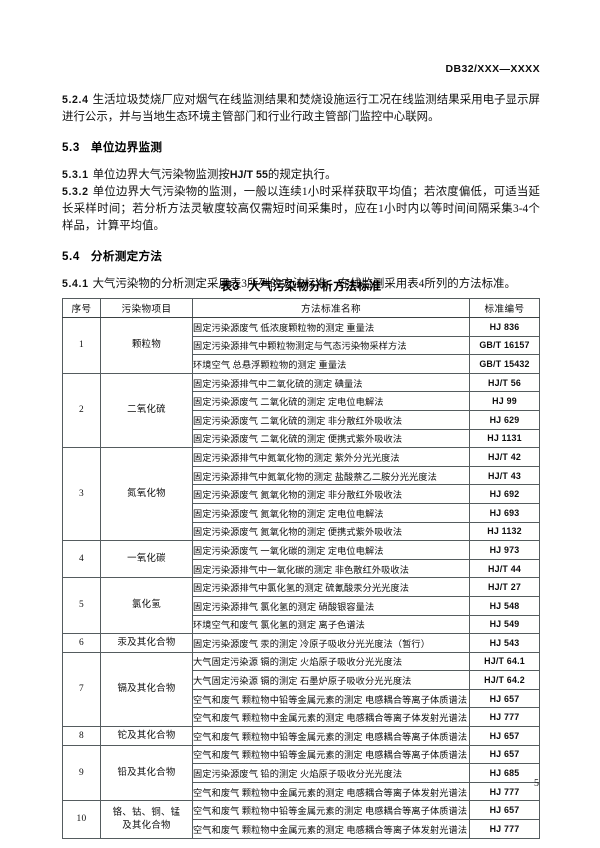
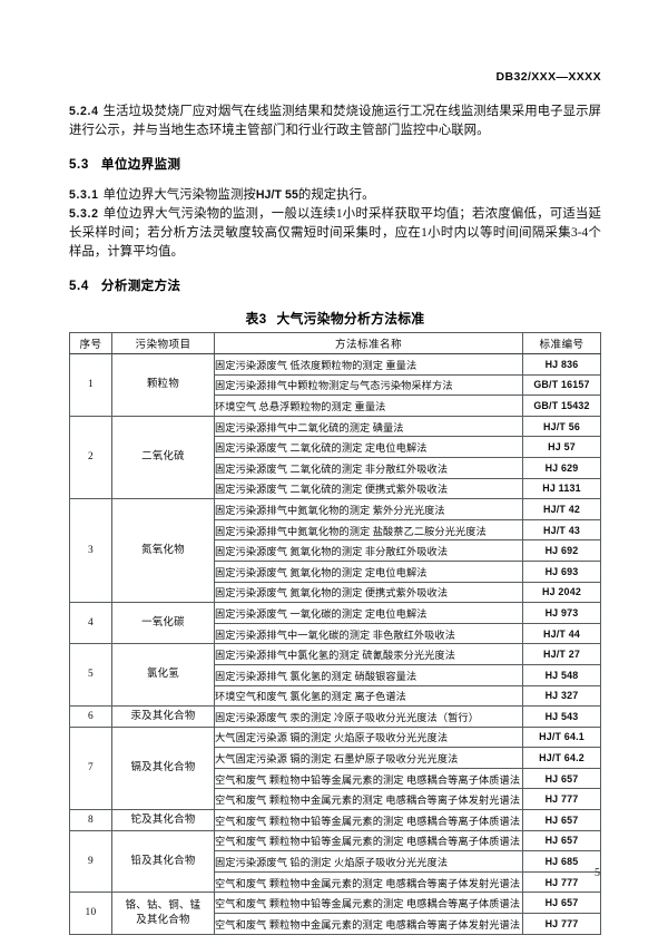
  DB32/XXX—XXXX
  5.2.4 生活垃圾焚烧厂应对烟气在线监测结果和焚烧设施运行工况在线监测结果采用电子显示屏进行公示，并与当地生态环境主管部门和行业行政主管部门监控中心联网。
  5.3 单位边界监测
  5.3.1 单位边界大气污染物监测按HJ/T 55的规定执行。
  5.3.2 单位边界大气污染物的监测，一般以连续1小时采样获取平均值；若浓度偏低，可适当延长采样时间；若分析方法灵敏度较高仅需短时间采集时，应在1小时内以等时间间隔采集3-4个样品，计算平均值。
  5.4 分析测定方法
- 5.4.1 大气污染物的分析测定采用表3所列的方法标准，在线监测采用表4所列的方法标准。
  表3 大气污染物分析方法标准
  序号	污染物项目	方法标准名称	标准编号
  1	颗粒物	固定污染源废气 低浓度颗粒物的测定 重量法	HJ 836
  固定污染源排气中颗粒物测定与气态污染物采样方法	GB/T 16157
  环境空气 总悬浮颗粒物的测定 重量法	GB/T 15432
  2	二氧化硫	固定污染源排气中二氧化硫的测定 碘量法	HJ/T 56
- 固定污染源废气 二氧化硫的测定 定电位电解法	HJ 99
+ 固定污染源废气 二氧化硫的测定 定电位电解法	HJ 57
  固定污染源废气 二氧化硫的测定 非分散红外吸收法	HJ 629
  固定污染源废气 二氧化硫的测定 便携式紫外吸收法	HJ 1131
  3	氮氧化物	固定污染源排气中氮氧化物的测定 紫外分光光度法	HJ/T 42
  固定污染源排气中氮氧化物的测定 盐酸萘乙二胺分光光度法	HJ/T 43
  固定污染源废气 氮氧化物的测定 非分散红外吸收法	HJ 692
  固定污染源废气 氮氧化物的测定 定电位电解法	HJ 693
- 固定污染源废气 氮氧化物的测定 便携式紫外吸收法	HJ 1132
+ 固定污染源废气 氮氧化物的测定 便携式紫外吸收法	HJ 2042
  4	一氧化碳	固定污染源废气 一氧化碳的测定 定电位电解法	HJ 973
  固定污染源排气中一氧化碳的测定 非色散红外吸收法	HJ/T 44
  5	氯化氢	固定污染源排气中氯化氢的测定 硫氰酸汞分光光度法	HJ/T 27
  固定污染源排气 氯化氢的测定 硝酸银容量法	HJ 548
- 环境空气和废气 氯化氢的测定 离子色谱法	HJ 549
+ 环境空气和废气 氯化氢的测定 离子色谱法	HJ 327
  6	汞及其化合物	固定污染源废气 汞的测定 冷原子吸收分光光度法（暂行）	HJ 543
  7	镉及其化合物	大气固定污染源 镉的测定 火焰原子吸收分光光度法	HJ/T 64.1
  大气固定污染源 镉的测定 石墨炉原子吸收分光光度法	HJ/T 64.2
  空气和废气 颗粒物中铅等金属元素的测定 电感耦合等离子体质谱法	HJ 657
  空气和废气 颗粒物中金属元素的测定 电感耦合等离子体发射光谱法	HJ 777
  8	铊及其化合物	空气和废气 颗粒物中铅等金属元素的测定 电感耦合等离子体质谱法	HJ 657
  9	铅及其化合物	空气和废气 颗粒物中铅等金属元素的测定 电感耦合等离子体质谱法	HJ 657
  固定污染源废气 铅的测定 火焰原子吸收分光光度法	HJ 685
  空气和废气 颗粒物中金属元素的测定 电感耦合等离子体发射光谱法	HJ 777
  10	铬、钴、铜、锰及其化合物	空气和废气 颗粒物中铅等金属元素的测定 电感耦合等离子体质谱法	HJ 657
  空气和废气 颗粒物中金属元素的测定 电感耦合等离子体发射光谱法	HJ 777
  5
